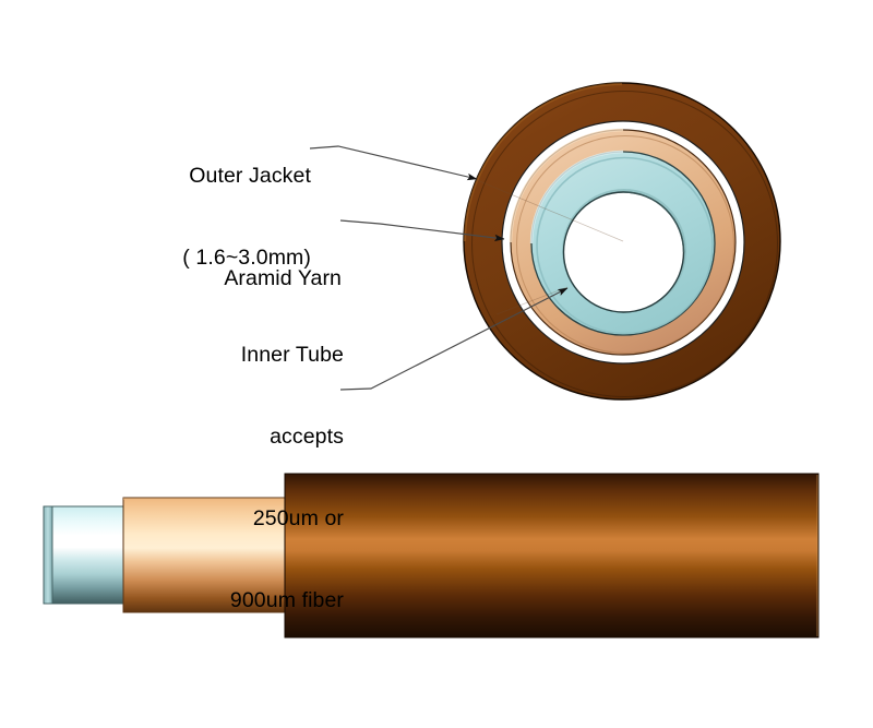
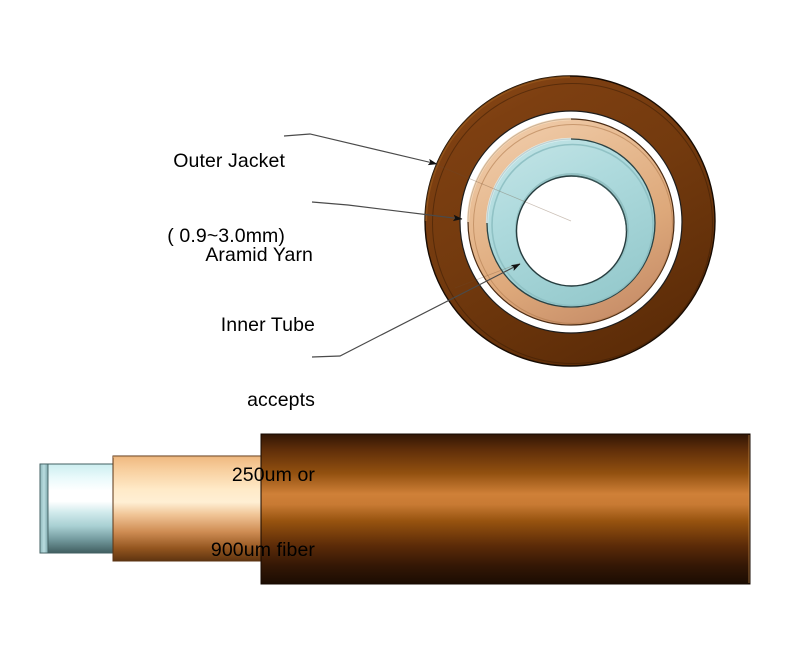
  Outer Jacket
- ( 1.6~3.0mm)
+ ( 0.9~3.0mm)
  Aramid Yarn
  Inner Tube
  accepts
  250um or
  900um fiber
